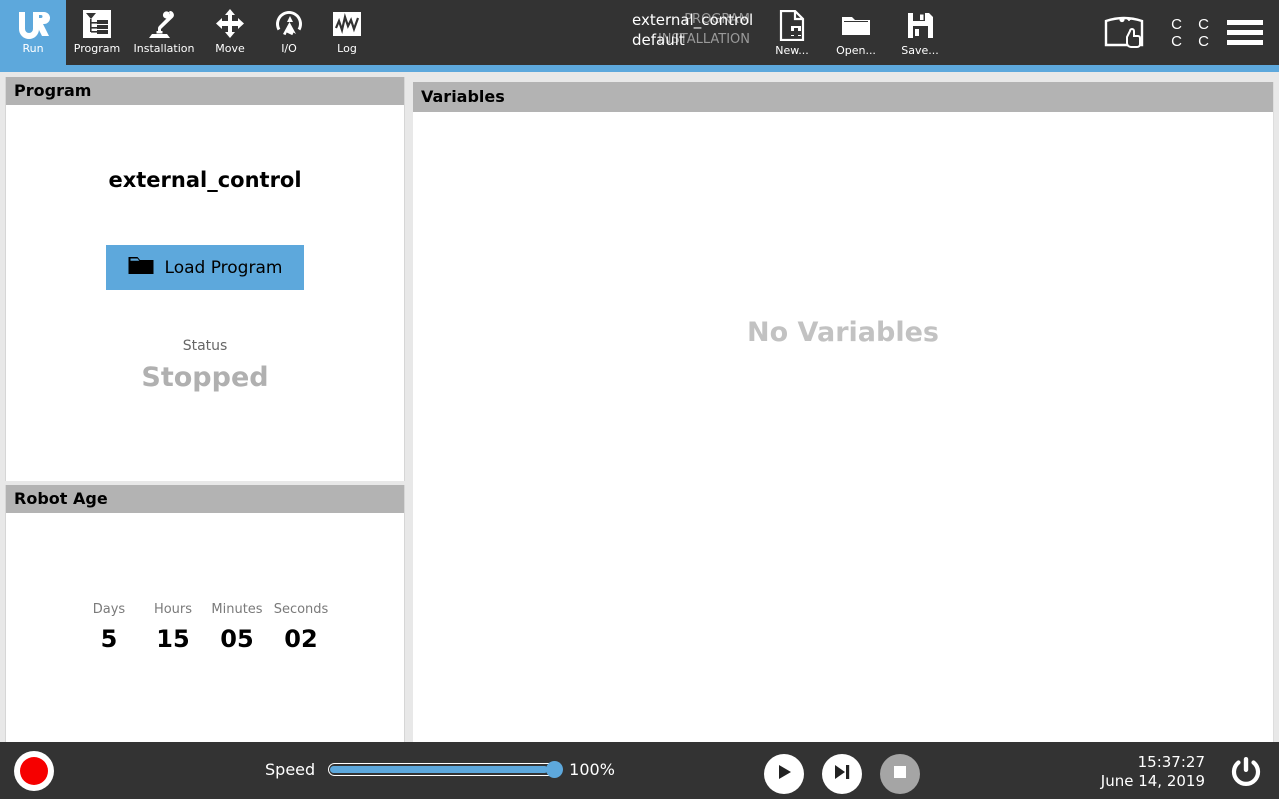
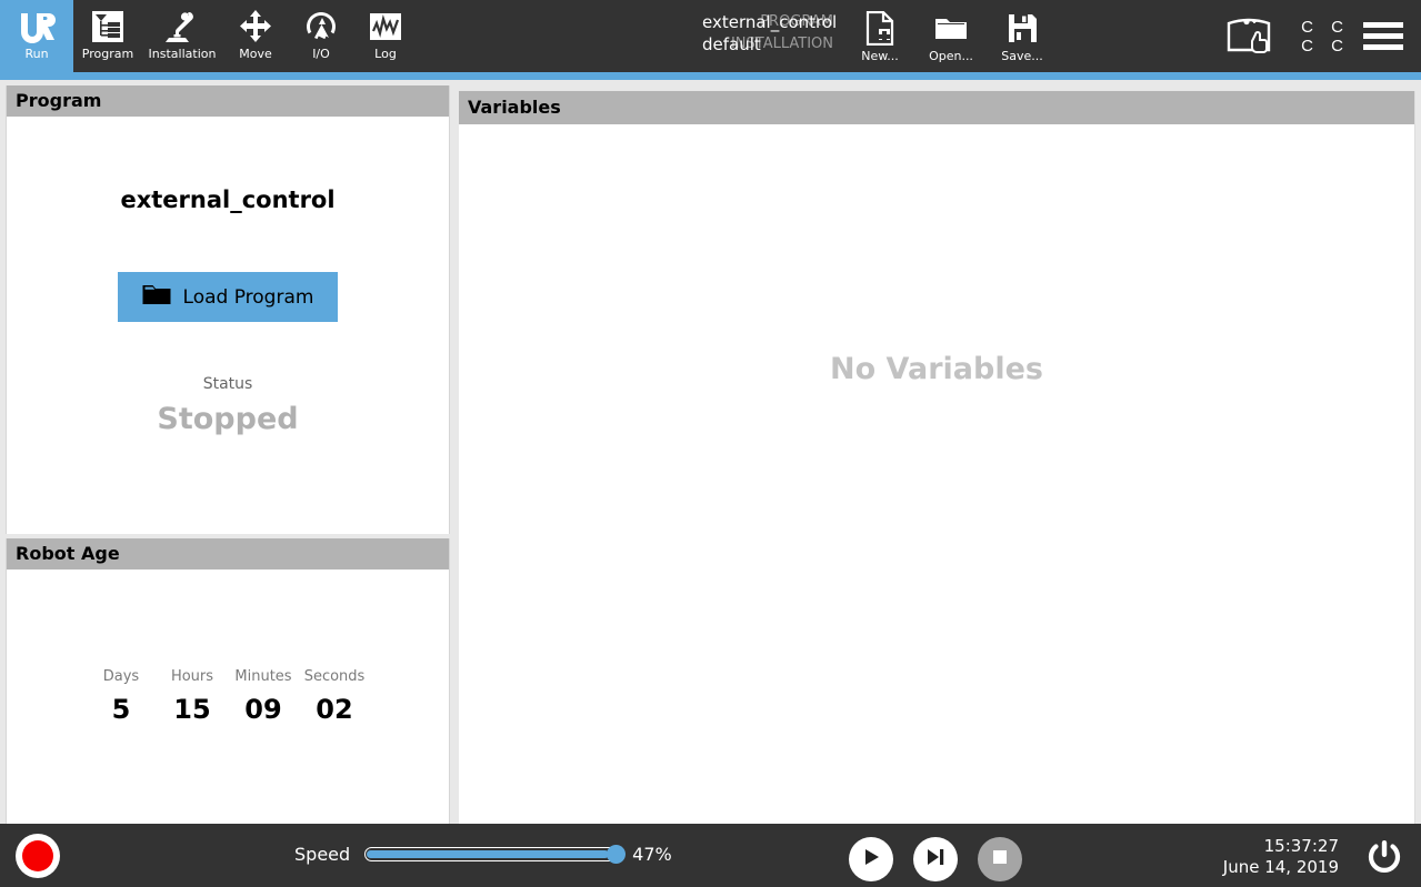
  Run
  Program
  Installation
  Move
  I/O
  Log
  PROGRAM
  INSTALLATION
  external_control
  default
  New...
  Open...
  Save...
  C
  C
  C
  C
  Program
  external_control
  Load Program
  Status
  Stopped
  Robot Age
  Days
  5
  Hours
  15
  Minutes
- 05
+ 09
  Seconds
  02
  Variables
  No Variables
  Speed
- 100%
+ 47%
  15:37:27
  June 14, 2019
